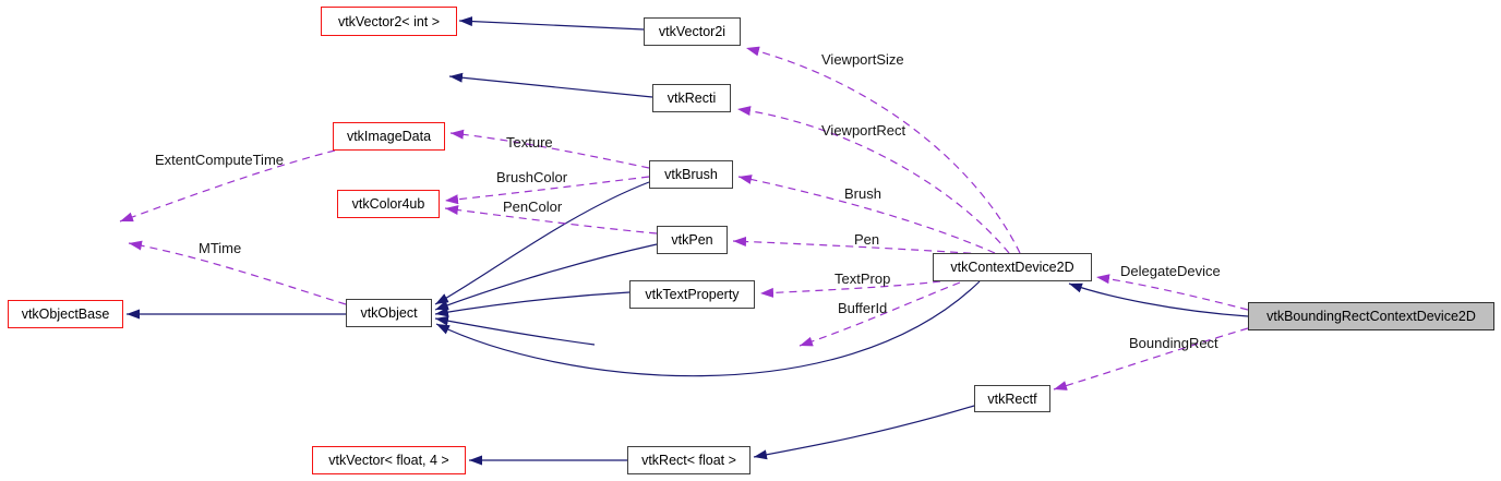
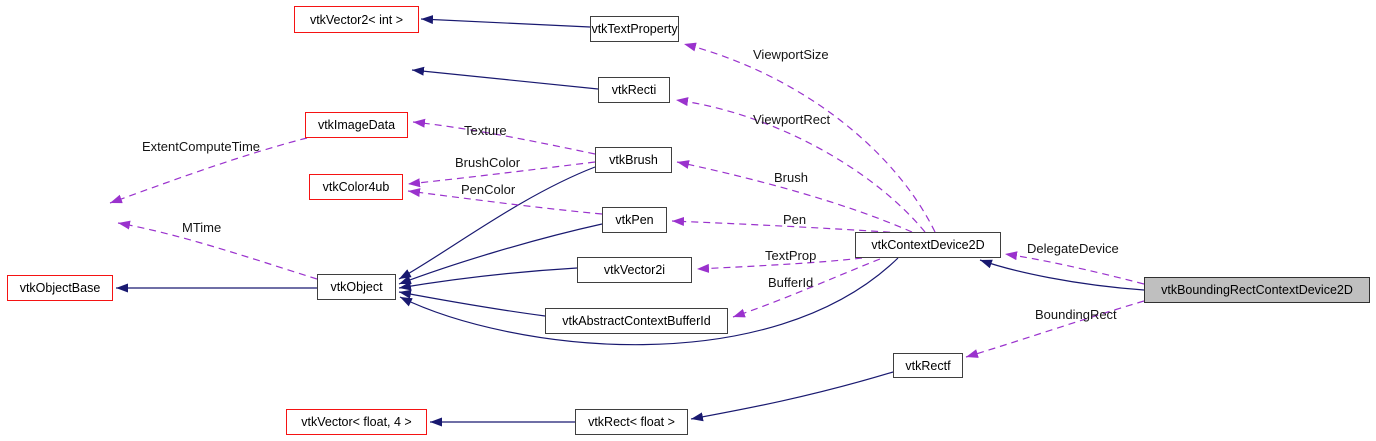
  vtkVector2< int >
- vtkVector2i
+ vtkTextProperty
  vtkRecti
  vtkImageData
  vtkBrush
  vtkColor4ub
  vtkPen
  vtkObjectBase
  vtkObject
- vtkTextProperty
+ vtkVector2i
+ vtkAbstractContextBufferId
  vtkContextDevice2D
  vtkBoundingRectContextDevice2D
  vtkRectf
  vtkRect< float >
  vtkVector< float, 4 >
  ExtentComputeTime
  MTime
  Texture
  BrushColor
  PenColor
  ViewportSize
  ViewportRect
  Brush
  Pen
  TextProp
  BufferId
  DelegateDevice
  BoundingRect
